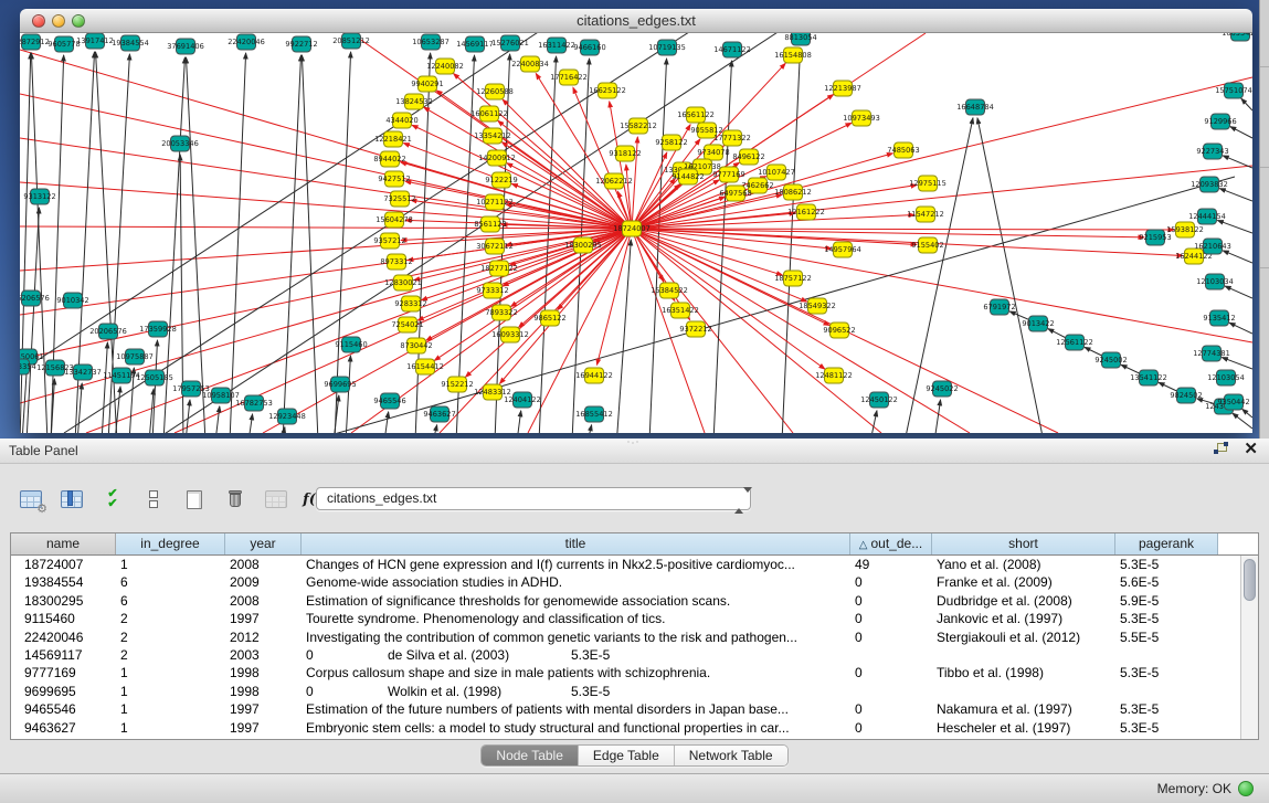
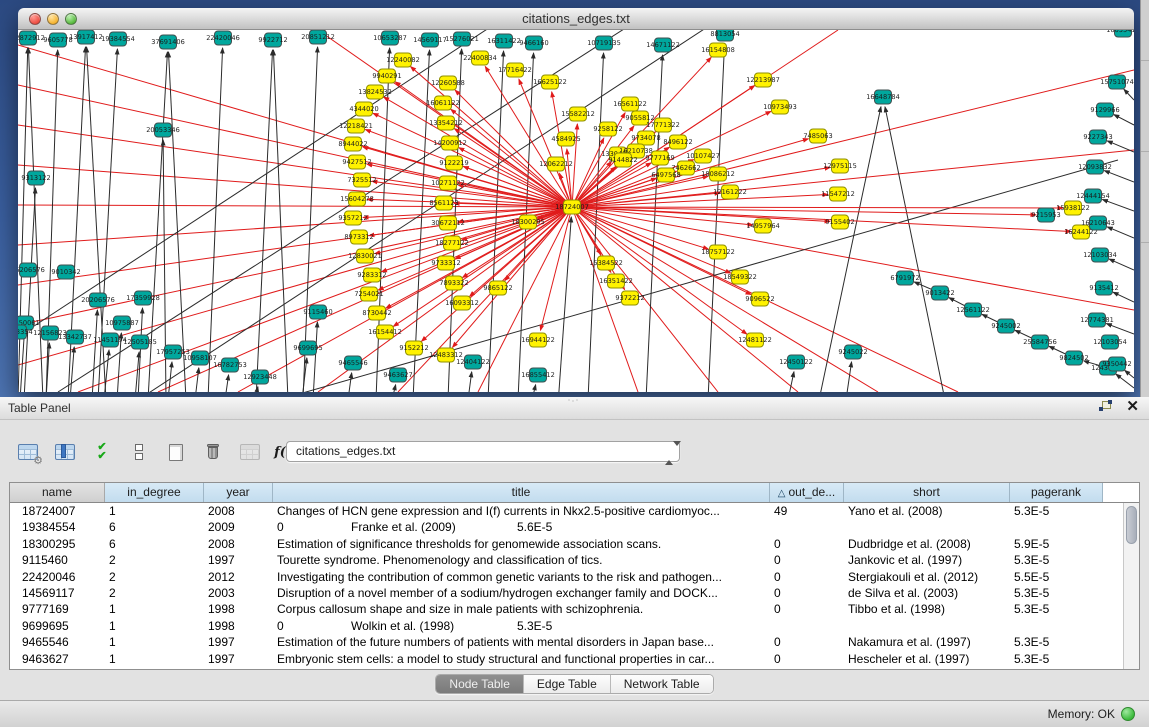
  citations_edges.txt
  18724007
  12240082
  9940291
  13824532
  4344020
  12218421
  8944022
  9427512
  7325512
  15604278
  9357212
  8973312
  12830021
  9283312
  7254021
  8730442
  16154412
  9152212
  12483312
  12260588
  16061122
  13354212
  14200912
  9122219
  10271122
  8561123
  30672112
  18277122
  9733312
  7893322
  16093312
  22400834
  17716422
  16625122
  15582212
- 9318122
+ 4584925
  12062212
  9258122
  16561122
  16154808
  12213987
  10973493
  7485063
  12975115
  11547212
  9155402
  14957964
  18757122
  18549322
  9096522
  9055812
  9734078
  16210738
  9777169
  7462662
  6497568
  9144822
  8496122
  17771322
  10107427
  18086212
  12161222
  15384522
  16351422
  9372212
  18300295
  9865122
  16944122
  15938122
  16244122
  12481122
  2872912
  9605778
  13917412
  19384554
  37691406
  22420046
  9922712
  20851212
  10653287
  14569117
  15276021
  16311422
  9466160
  10719135
  14671122
  8813054
  20053346
  9313122
  5206576
  9010342
  50061
  12156823
  13342737
  20206576
  17359928
  10975887
  11451194
  12505185
  17957253
  10958107
  16782753
  12923448
  9699695
  9115460
  9465546
  9463627
  12404122
  16855412
  12450122
  9245022
  6791972
  9013422
  12561122
  9245002
- 13541122
+ 25584756
  9824502
  1603541
  15751074
  9129966
  9227343
  12093832
  12444154
  16210643
  12103034
  9135412
  12774381
  12103054
  9350442
  16648784
  9215953
  Table Panel
  ✕
  ⚙
  ✔
  ✔
  citations_edges.txt
  name
  in_degree
  year
  title
  △ out_de...
  short
  pagerank
  18724007
  1
  2008
  Changes of HCN gene expression and I(f) currents in Nkx2.5-positive cardiomyoc...
  49
  Yano et al. (2008)
  5.3E-5
  19384554
  6
  2009
- Genome-wide association studies in ADHD.
  0
  Franke et al. (2009)
  5.6E-5
  18300295
  6
  2008
  Estimation of significance thresholds for genomewide association scans.
  0
  Dudbridge et al. (2008)
  5.9E-5
  9115460
  2
  1997
  Tourette syndrome. Phenomenology and classification of tics.
  0
  Jankovic et al. (1997)
  5.3E-5
  22420046
  2
  2012
  Investigating the contribution of common genetic variants to the risk and pathogen...
  0
  Stergiakouli et al. (2012)
  5.5E-5
  14569117
  2
  2003
+ Disruption of a novel member of a sodium/hydrogen exchanger family and DOCK...
  0
  de Silva et al. (2003)
  5.3E-5
  9777169
  1
  1998
  Corpus callosum shape and size in male patients with schizophrenia.
  0
  Tibbo et al. (1998)
  5.3E-5
  9699695
  1
  1998
  0
  Wolkin et al. (1998)
  5.3E-5
  9465546
  1
  1997
  Estimation of the future numbers of patients with mental disorders in Japan base...
  0
  Nakamura et al. (1997)
  5.3E-5
  9463627
  1
  1997
  Embryonic stem cells: a model to study structural and functional properties in car...
  0
  Hescheler et al. (1997)
  5.3E-5
  Node Table
  Edge Table
  Network Table
  Memory: OK
